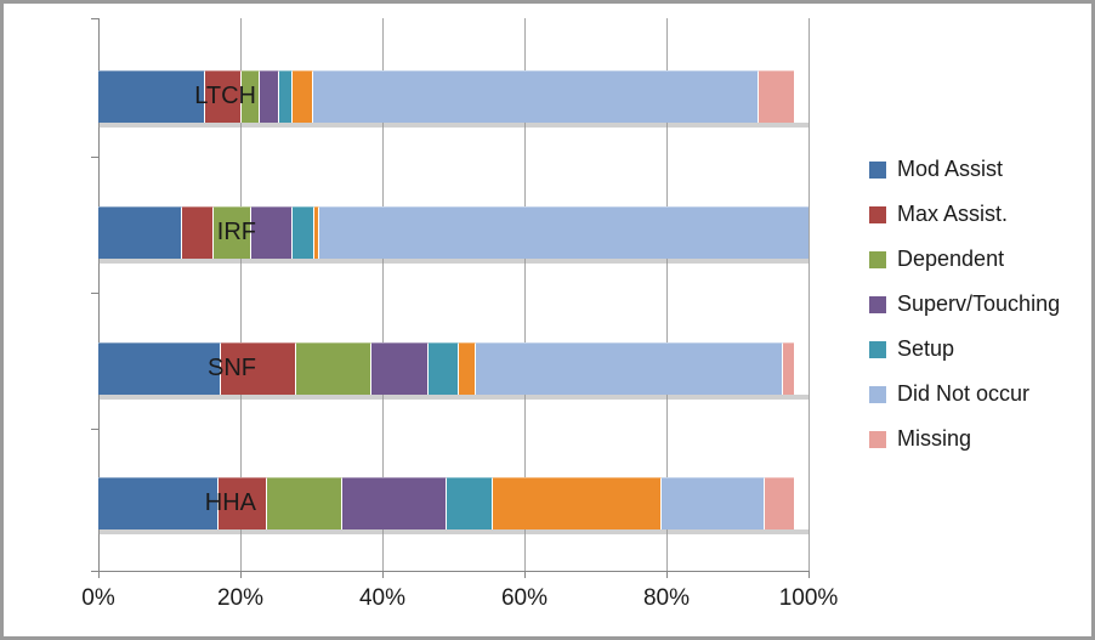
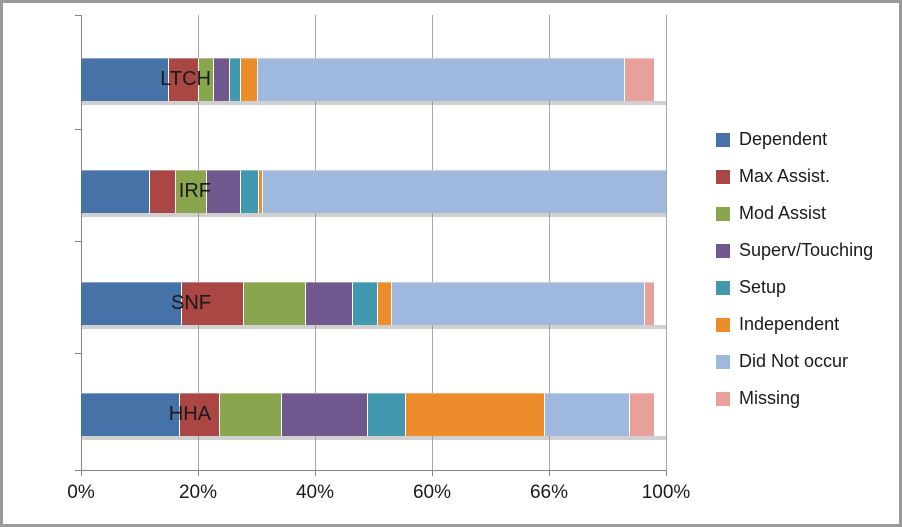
  LTCH
  IRF
  SNF
  HHA
  0%
  20%
  40%
  60%
- 80%
+ 66%
  100%
- Mod Assist
+ Dependent
  Max Assist.
- Dependent
+ Mod Assist
  Superv/Touching
  Setup
+ Independent
  Did Not occur
  Missing
